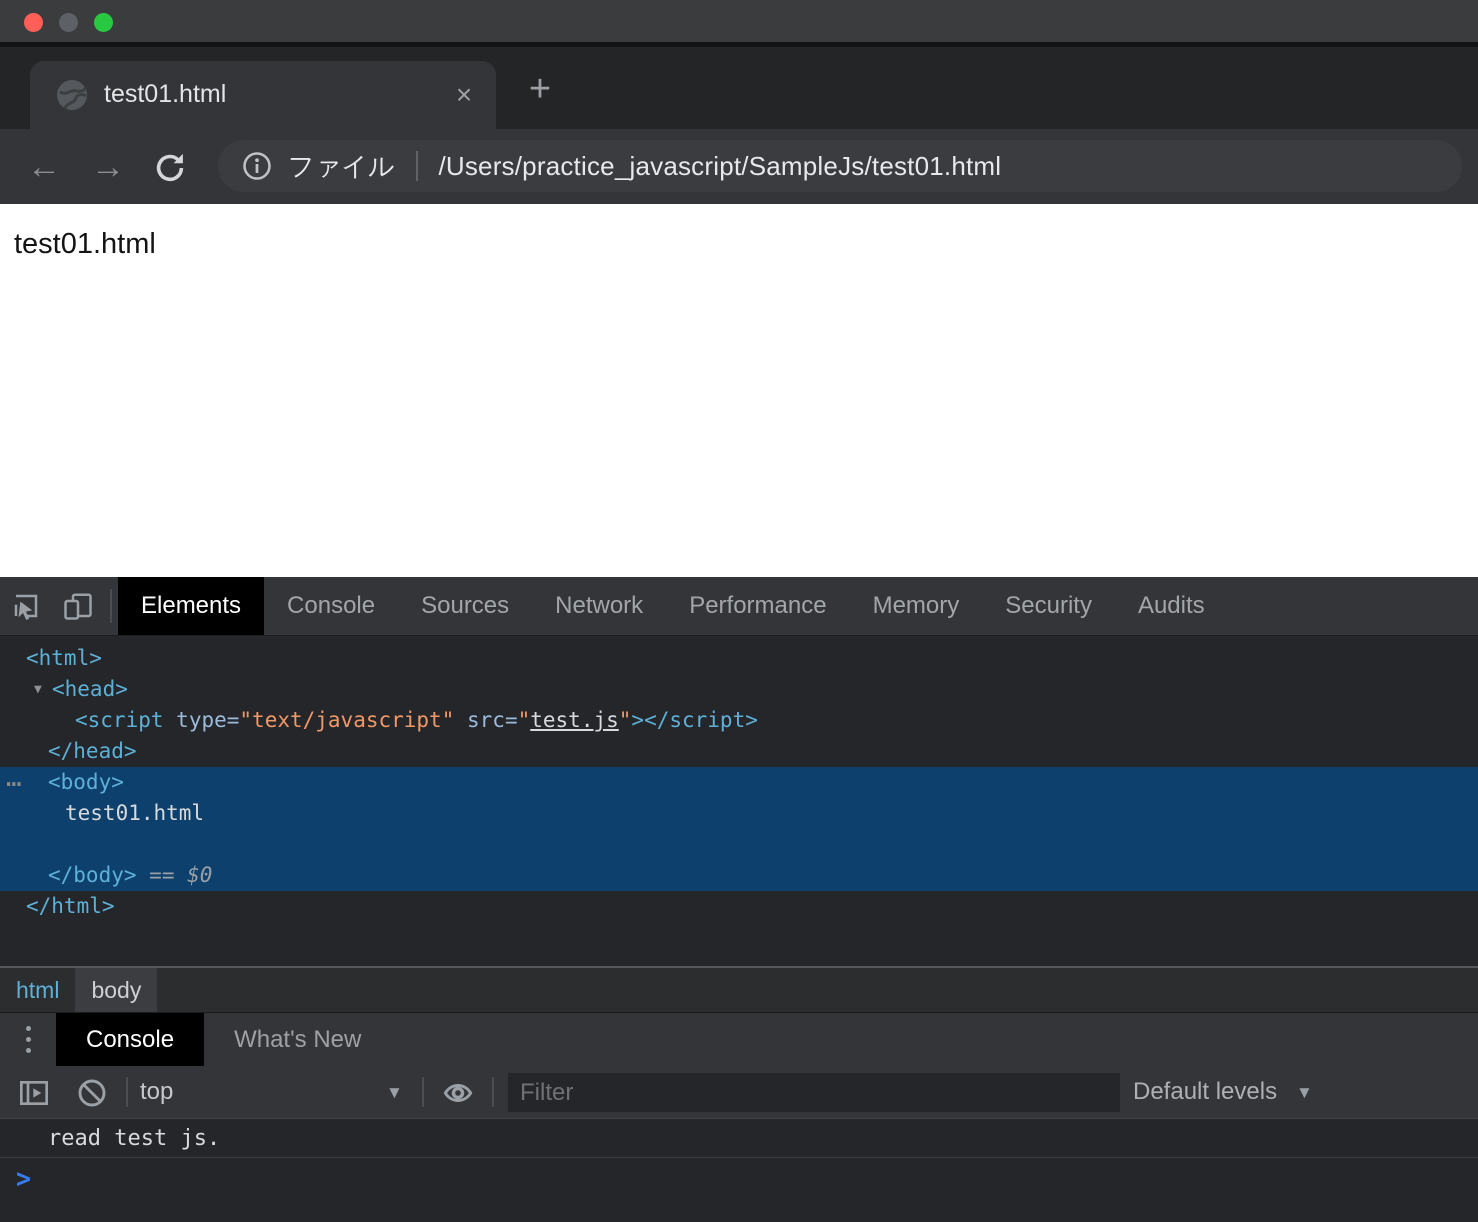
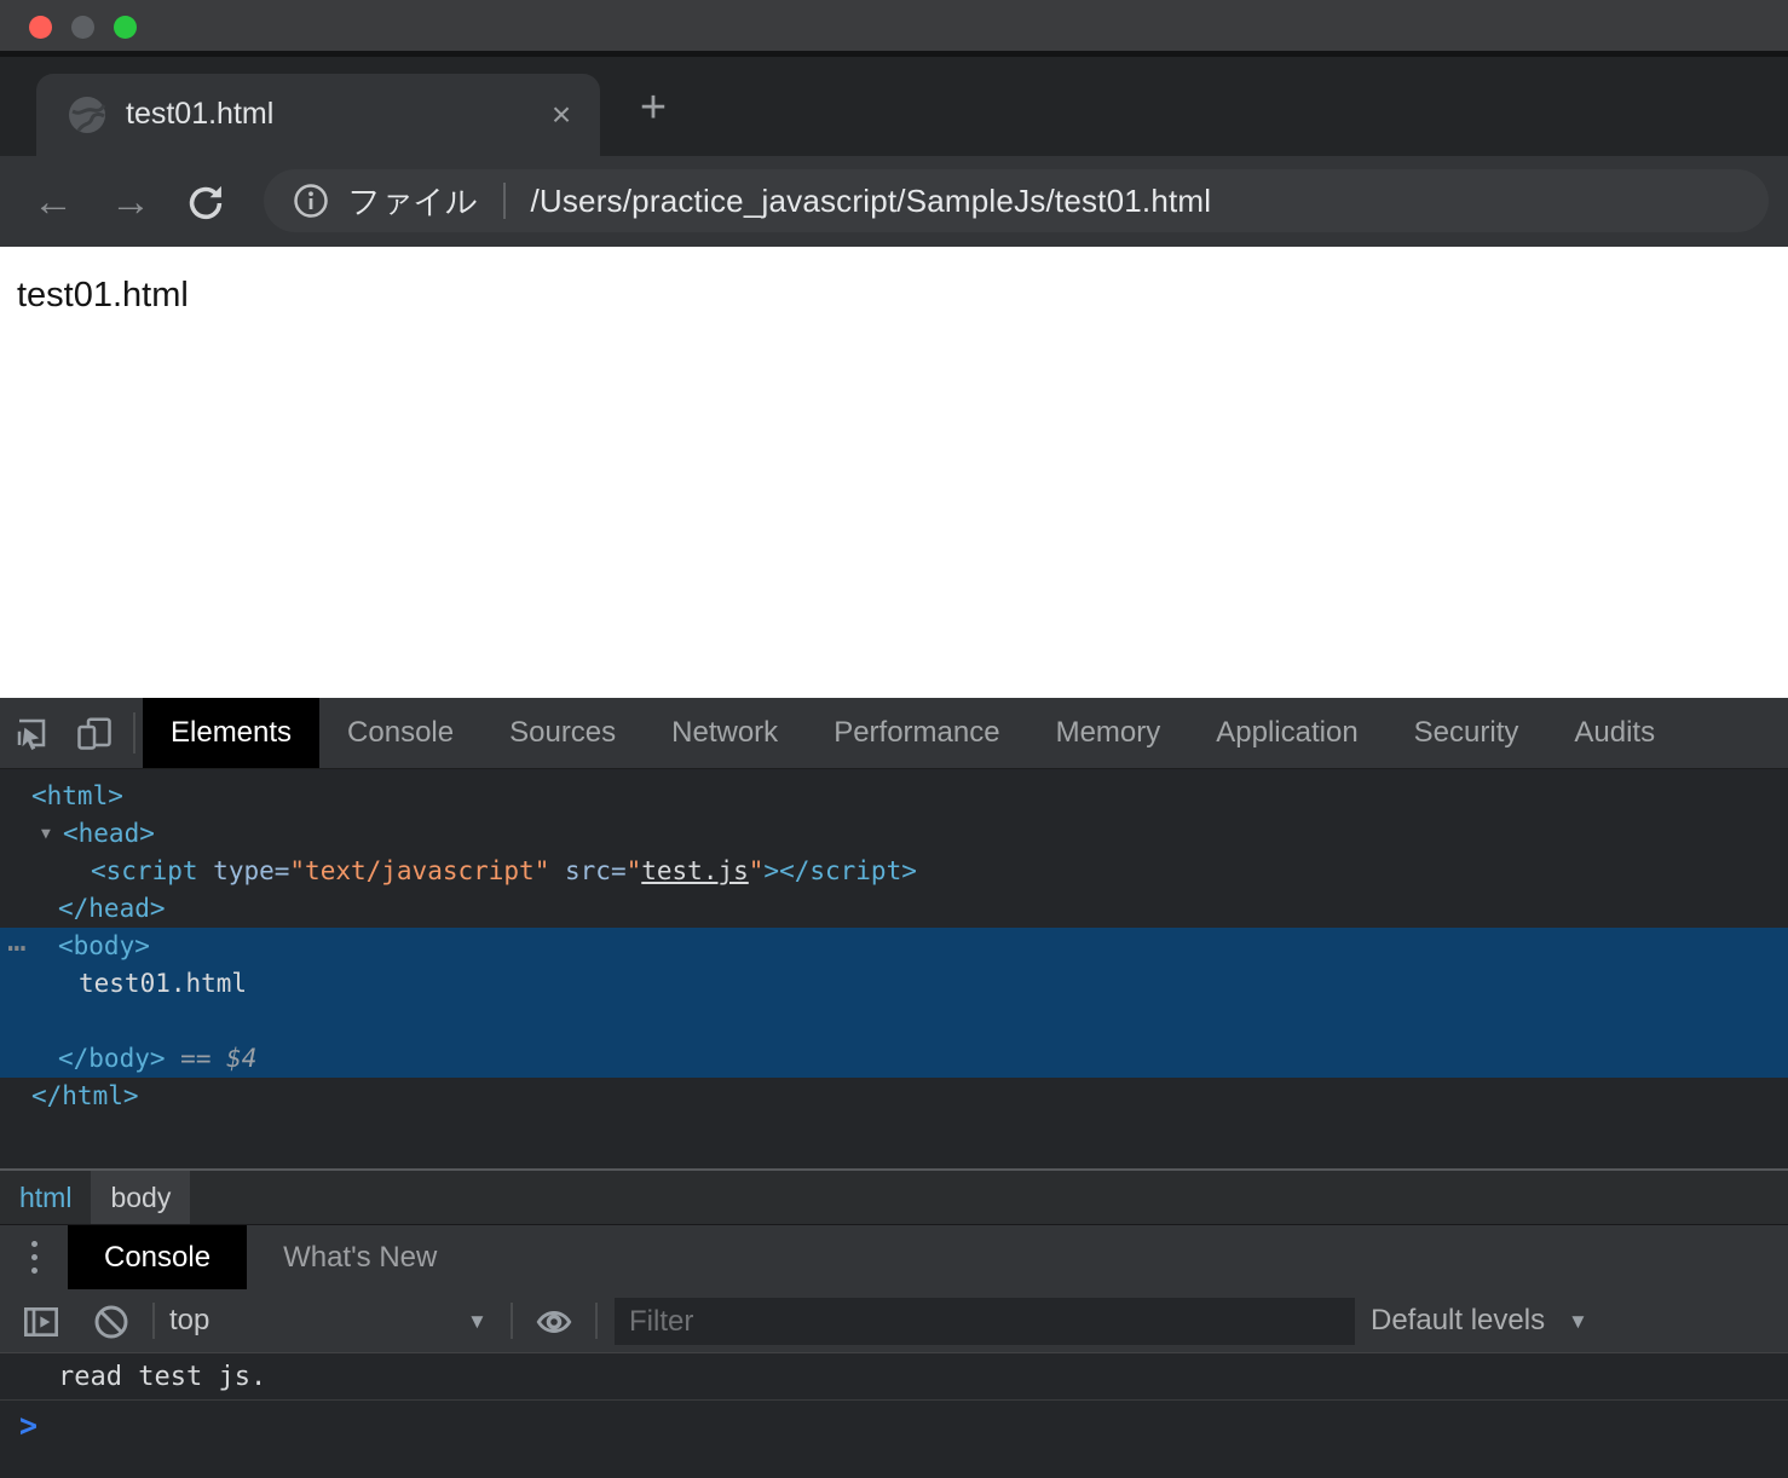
  test01.html
  ×
  +
  ←
  →
  ファイル
  /Users/practice_javascript/SampleJs/test01.html
  test01.html
  Elements
  Console
  Sources
  Network
  Performance
  Memory
+ Application
  Security
  Audits
  <html>
  ▼
  <head>
  <script type="text/javascript" src="test.js"></script>
  </head>
  …
  <body>
  test01.html
- </body> == $0
+ </body> == $4
  </html>
  html
  body
  Console
  What's New
  top
  ▼
  Filter
  Default levels
  ▼
  read test js.
  >
